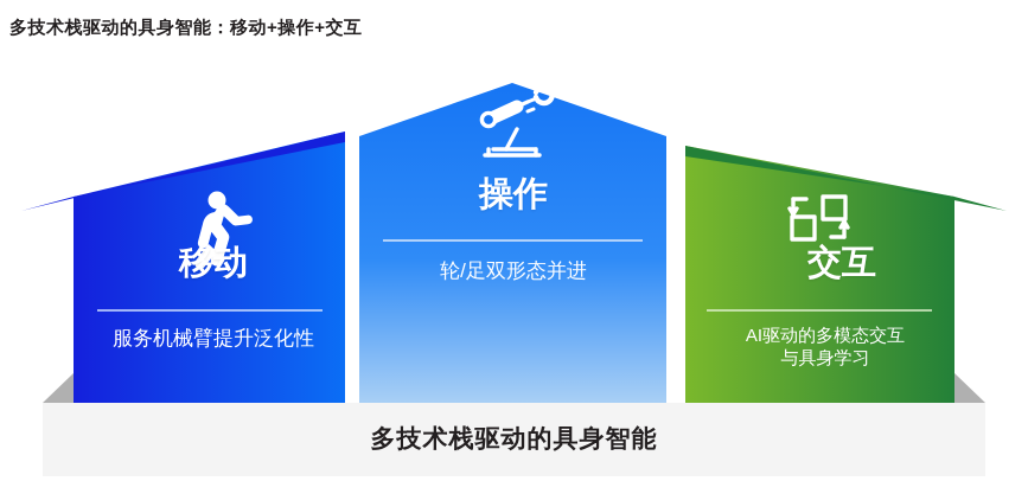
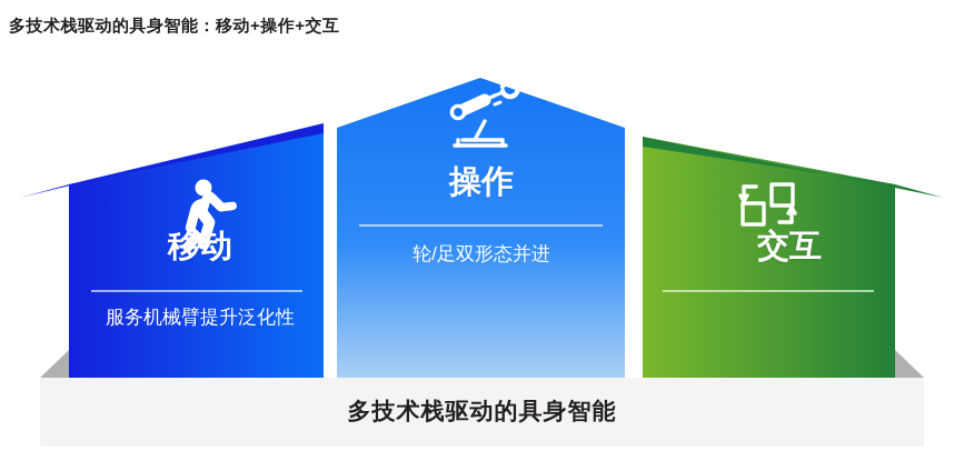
  多技术栈驱动的具身智能：移动+操作+交互
  移动
  服务机械臂提升泛化性
  操作
  轮/足双形态并进
  交互
- AI驱动的多模态交互
- 与具身学习
  多技术栈驱动的具身智能
